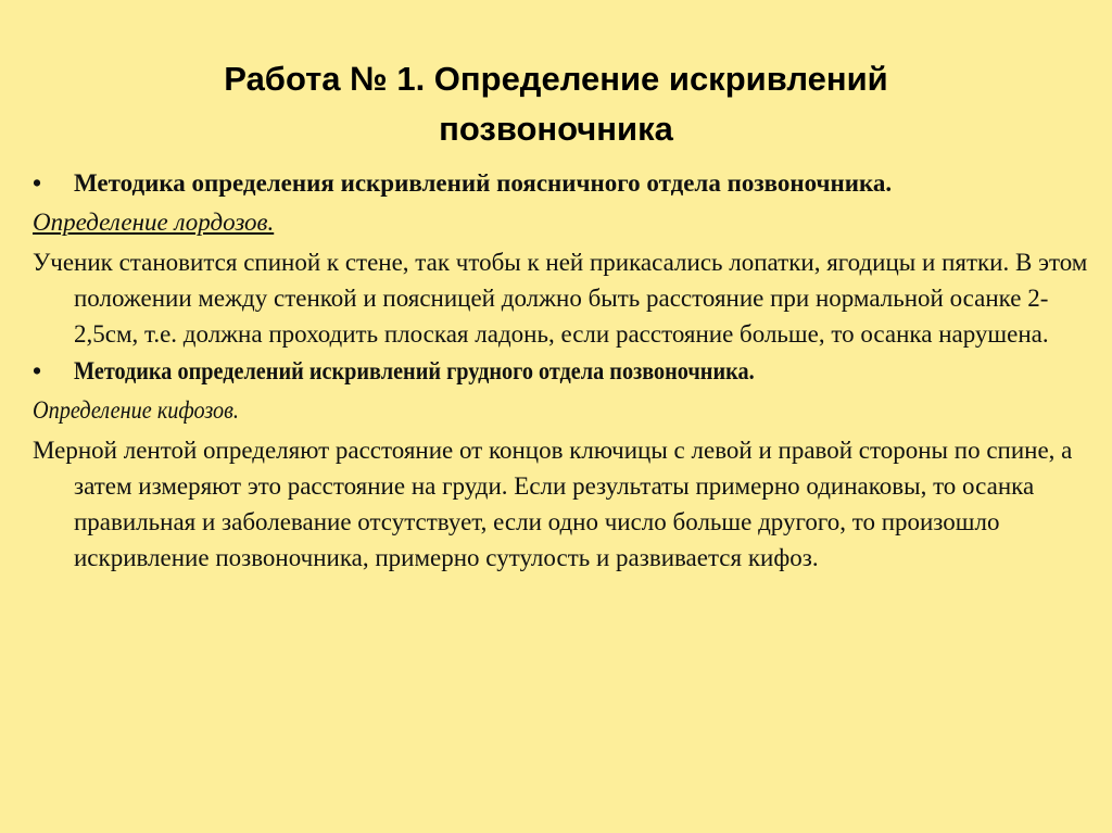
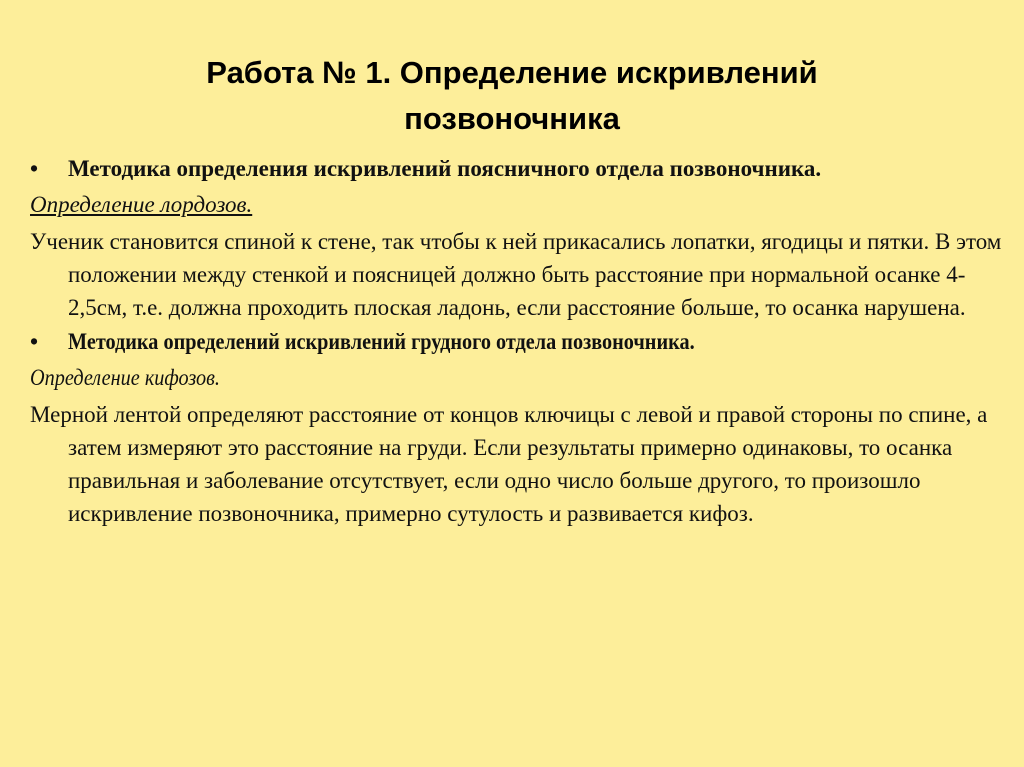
  Работа № 1. Определение искривлений
  позвоночника
  •
  Методика определения искривлений поясничного отдела позвоночника.
  Определение лордозов.
- Ученик становится спиной к стене, так чтобы к ней прикасались лопатки, ягодицы и пятки. В этом положении между стенкой и поясницей должно быть расстояние при нормальной осанке 2-2,5см, т.е. должна проходить плоская ладонь, если расстояние больше, то осанка нарушена.
+ Ученик становится спиной к стене, так чтобы к ней прикасались лопатки, ягодицы и пятки. В этом положении между стенкой и поясницей должно быть расстояние при нормальной осанке 4-2,5см, т.е. должна проходить плоская ладонь, если расстояние больше, то осанка нарушена.
  •
  Методика определений искривлений грудного отдела позвоночника.
  Определение кифозов.
  Мерной лентой определяют расстояние от концов ключицы с левой и правой стороны по спине, а затем измеряют это расстояние на груди. Если результаты примерно одинаковы, то осанка правильная и заболевание отсутствует, если одно число больше другого, то произошло искривление позвоночника, примерно сутулость и развивается кифоз.
